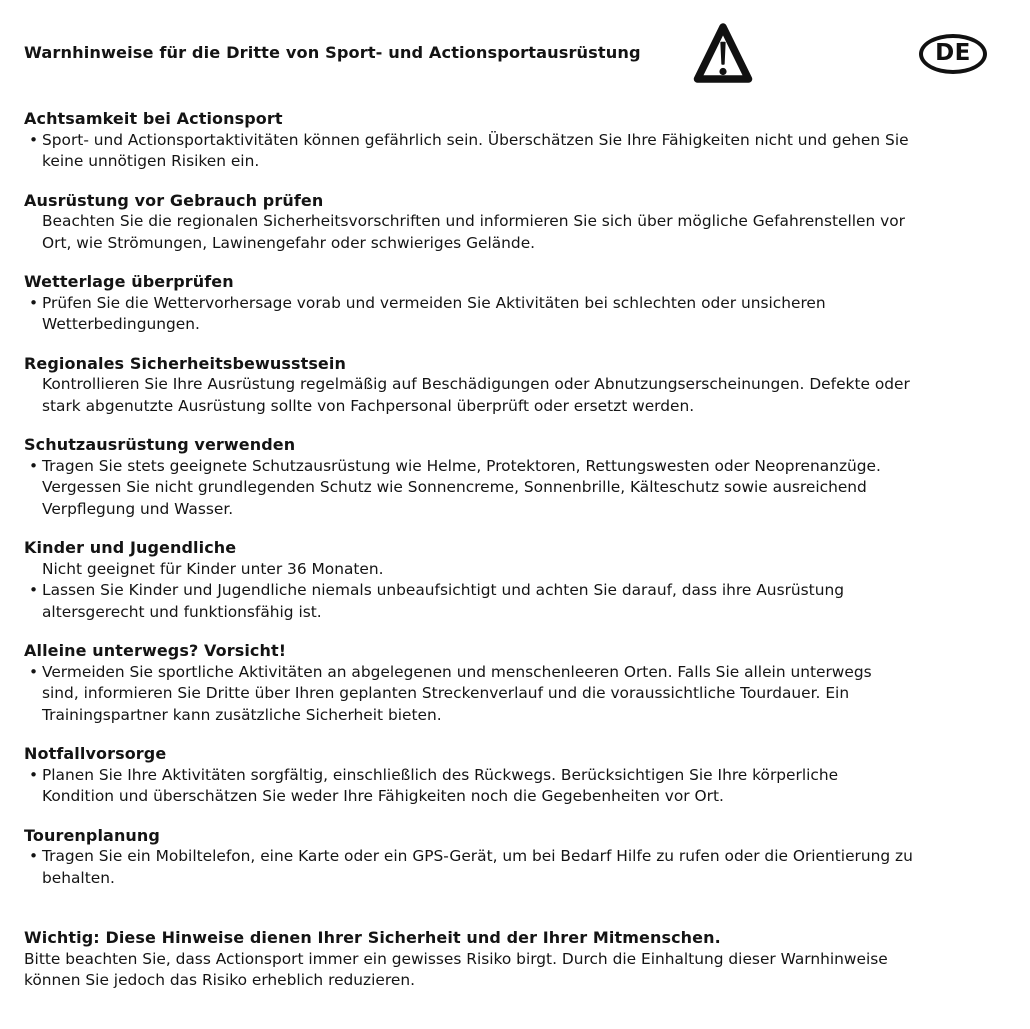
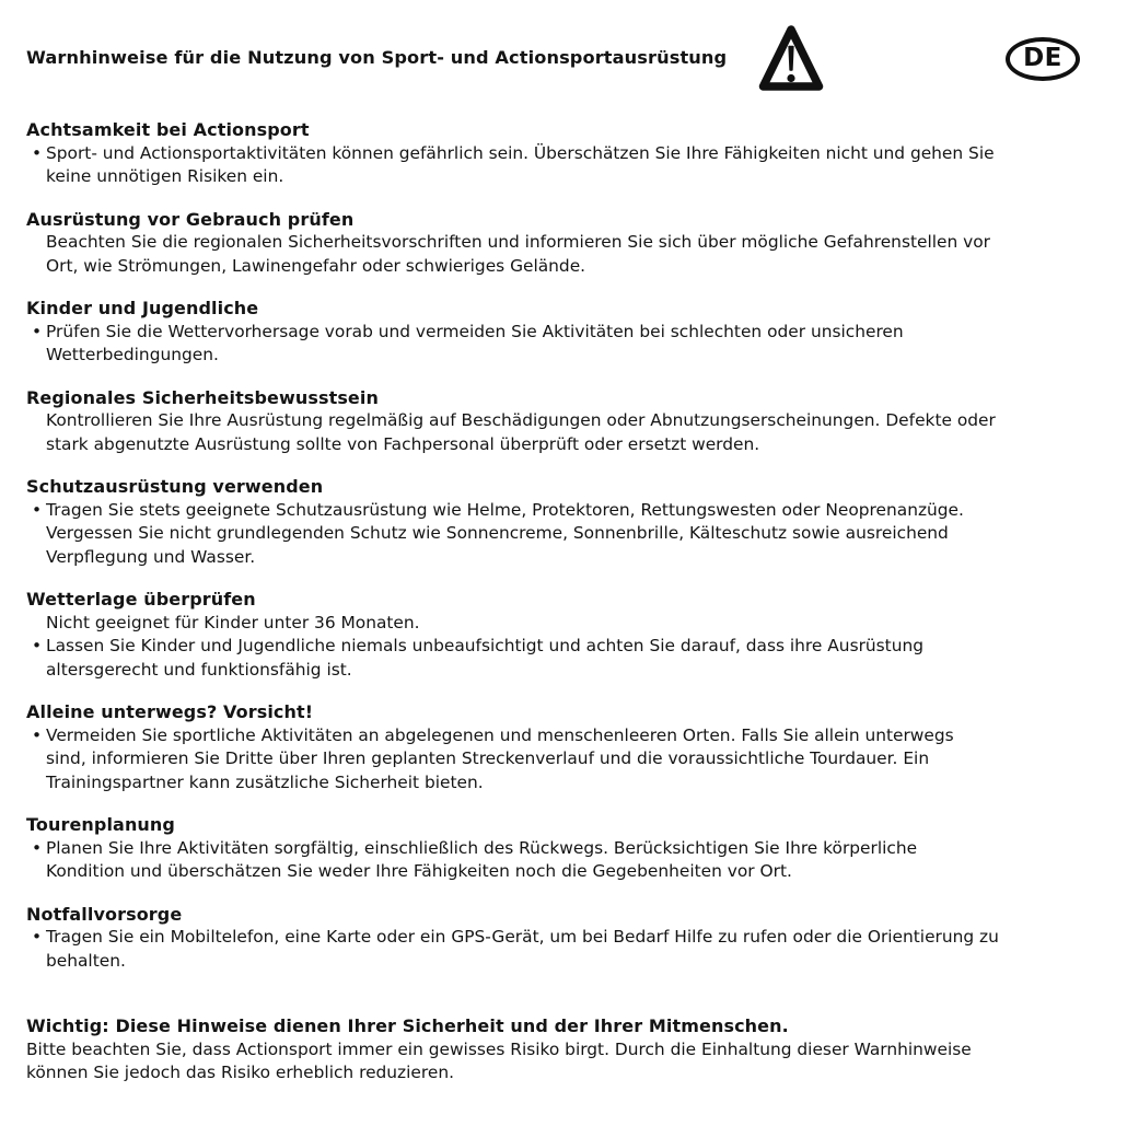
- Warnhinweise für die Dritte von Sport- und Actionsportausrüstung
+ Warnhinweise für die Nutzung von Sport- und Actionsportausrüstung
  DE
  Achtsamkeit bei Actionsport
  •
  Sport- und Actionsportaktivitäten können gefährlich sein. Überschätzen Sie Ihre Fähigkeiten nicht und gehen Sie
  keine unnötigen Risiken ein.
  Ausrüstung vor Gebrauch prüfen
  Beachten Sie die regionalen Sicherheitsvorschriften und informieren Sie sich über mögliche Gefahrenstellen vor
  Ort, wie Strömungen, Lawinengefahr oder schwieriges Gelände.
- Wetterlage überprüfen
+ Kinder und Jugendliche
  •
  Prüfen Sie die Wettervorhersage vorab und vermeiden Sie Aktivitäten bei schlechten oder unsicheren
  Wetterbedingungen.
  Regionales Sicherheitsbewusstsein
  Kontrollieren Sie Ihre Ausrüstung regelmäßig auf Beschädigungen oder Abnutzungserscheinungen. Defekte oder
  stark abgenutzte Ausrüstung sollte von Fachpersonal überprüft oder ersetzt werden.
  Schutzausrüstung verwenden
  •
  Tragen Sie stets geeignete Schutzausrüstung wie Helme, Protektoren, Rettungswesten oder Neoprenanzüge.
  Vergessen Sie nicht grundlegenden Schutz wie Sonnencreme, Sonnenbrille, Kälteschutz sowie ausreichend
  Verpflegung und Wasser.
- Kinder und Jugendliche
+ Wetterlage überprüfen
  Nicht geeignet für Kinder unter 36 Monaten.
  •
  Lassen Sie Kinder und Jugendliche niemals unbeaufsichtigt und achten Sie darauf, dass ihre Ausrüstung
  altersgerecht und funktionsfähig ist.
  Alleine unterwegs? Vorsicht!
  •
  Vermeiden Sie sportliche Aktivitäten an abgelegenen und menschenleeren Orten. Falls Sie allein unterwegs
  sind, informieren Sie Dritte über Ihren geplanten Streckenverlauf und die voraussichtliche Tourdauer. Ein
  Trainingspartner kann zusätzliche Sicherheit bieten.
- Notfallvorsorge
+ Tourenplanung
  •
  Planen Sie Ihre Aktivitäten sorgfältig, einschließlich des Rückwegs. Berücksichtigen Sie Ihre körperliche
  Kondition und überschätzen Sie weder Ihre Fähigkeiten noch die Gegebenheiten vor Ort.
- Tourenplanung
+ Notfallvorsorge
  •
  Tragen Sie ein Mobiltelefon, eine Karte oder ein GPS-Gerät, um bei Bedarf Hilfe zu rufen oder die Orientierung zu
  behalten.
  Wichtig: Diese Hinweise dienen Ihrer Sicherheit und der Ihrer Mitmenschen.
  Bitte beachten Sie, dass Actionsport immer ein gewisses Risiko birgt. Durch die Einhaltung dieser Warnhinweise
  können Sie jedoch das Risiko erheblich reduzieren.
